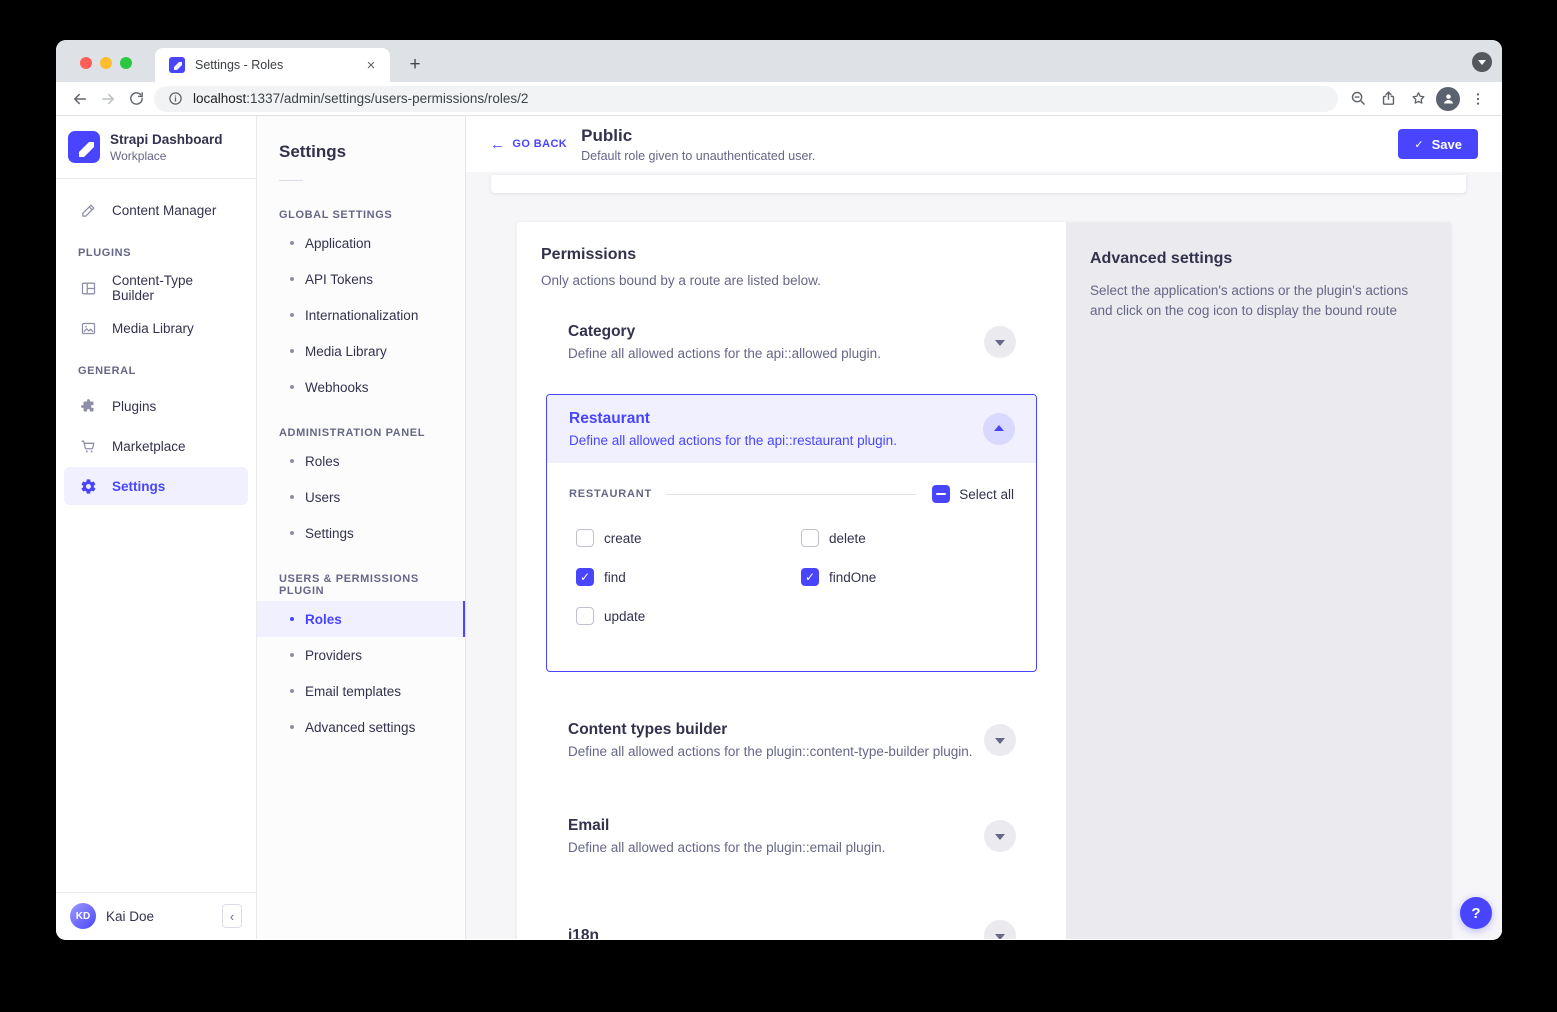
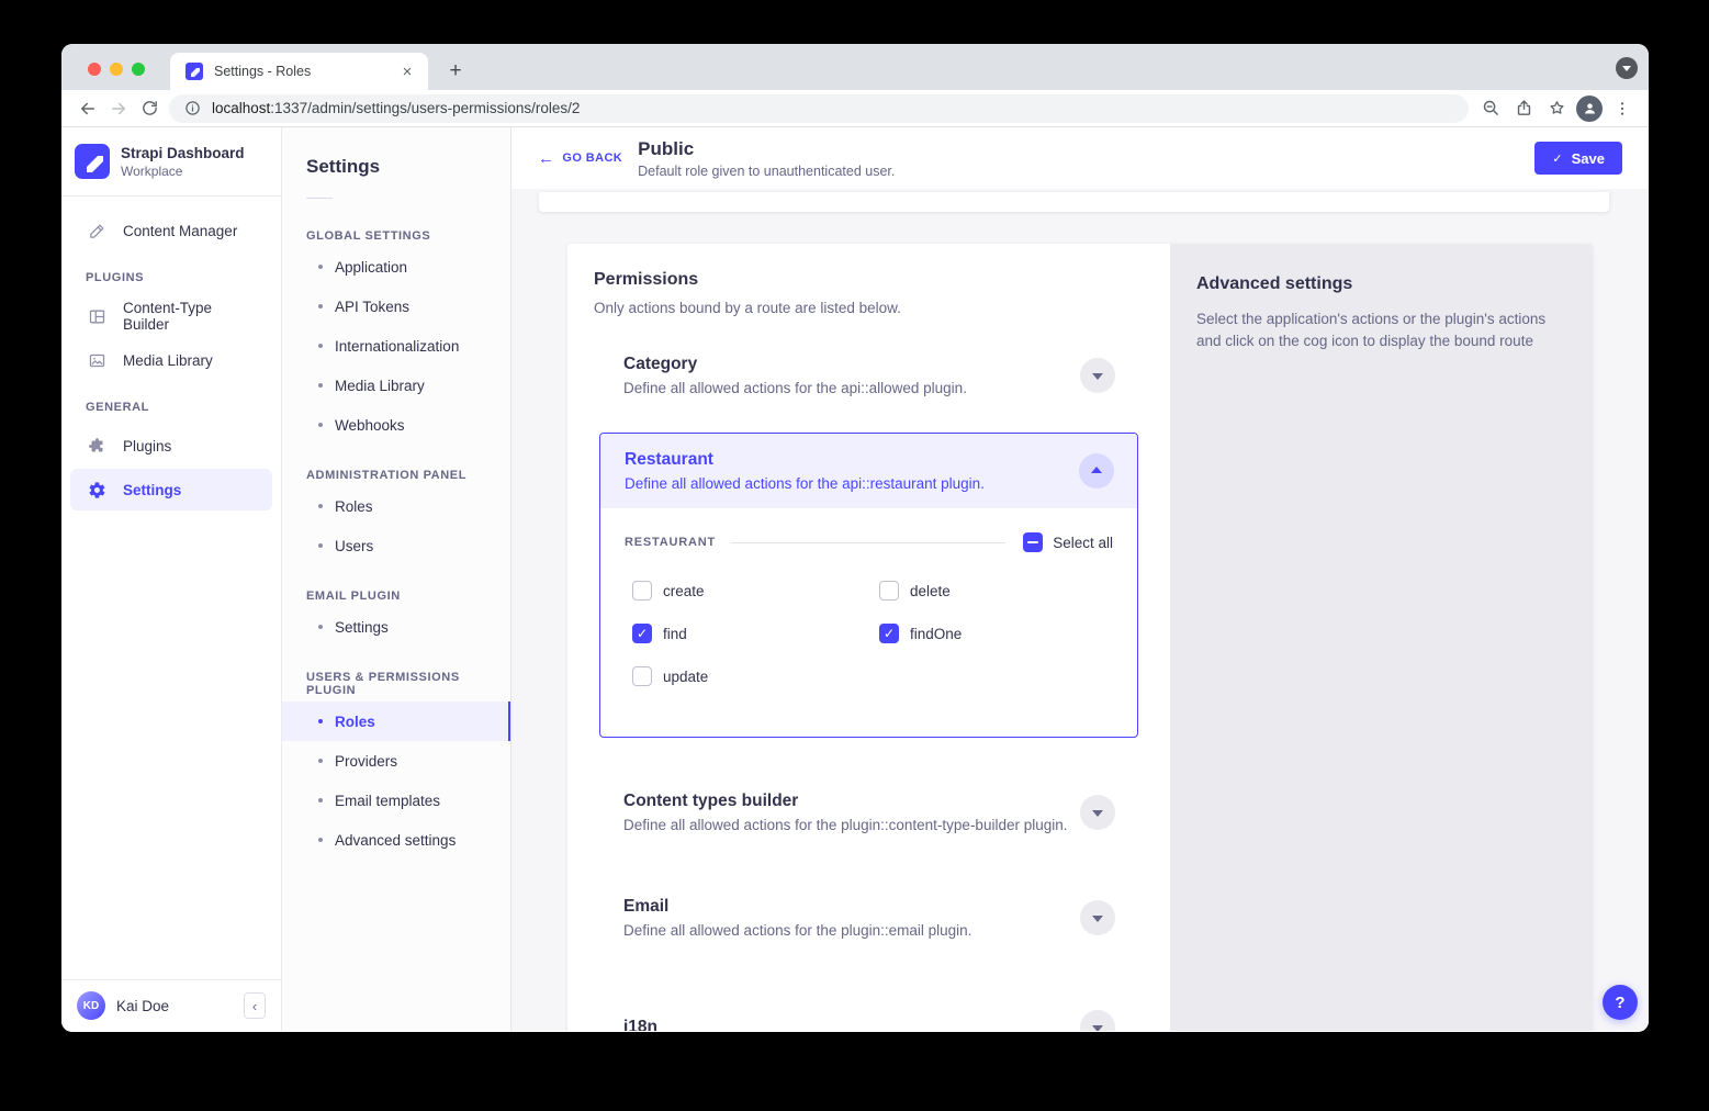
  Settings - Roles
  ×
  +
  localhost:1337/admin/settings/users-permissions/roles/2
  Strapi Dashboard
  Workplace
  Content Manager
  PLUGINS
  Content-Type Builder
  Media Library
  GENERAL
  Plugins
- Marketplace
  Settings
  KD
  Kai Doe
  ‹
  Settings
  GLOBAL SETTINGS
  Application
  API Tokens
  Internationalization
  Media Library
  Webhooks
  ADMINISTRATION PANEL
  Roles
  Users
+ EMAIL PLUGIN
  Settings
  USERS & PERMISSIONS PLUGIN
  Roles
  Providers
  Email templates
  Advanced settings
  ←
  GO BACK
  Public
  Default role given to unauthenticated user.
  ✓
  Save
  Permissions
  Only actions bound by a route are listed below.
  Category
  Define all allowed actions for the api::allowed plugin.
  Restaurant
  Define all allowed actions for the api::restaurant plugin.
  RESTAURANT
  Select all
  create
  delete
  ✓
  find
  ✓
  findOne
  update
  Content types builder
  Define all allowed actions for the plugin::content-type-builder plugin.
  Email
  Define all allowed actions for the plugin::email plugin.
  i18n
  Advanced settings
  Select the application's actions or the plugin's actions and click on the cog icon to display the bound route
  ?
